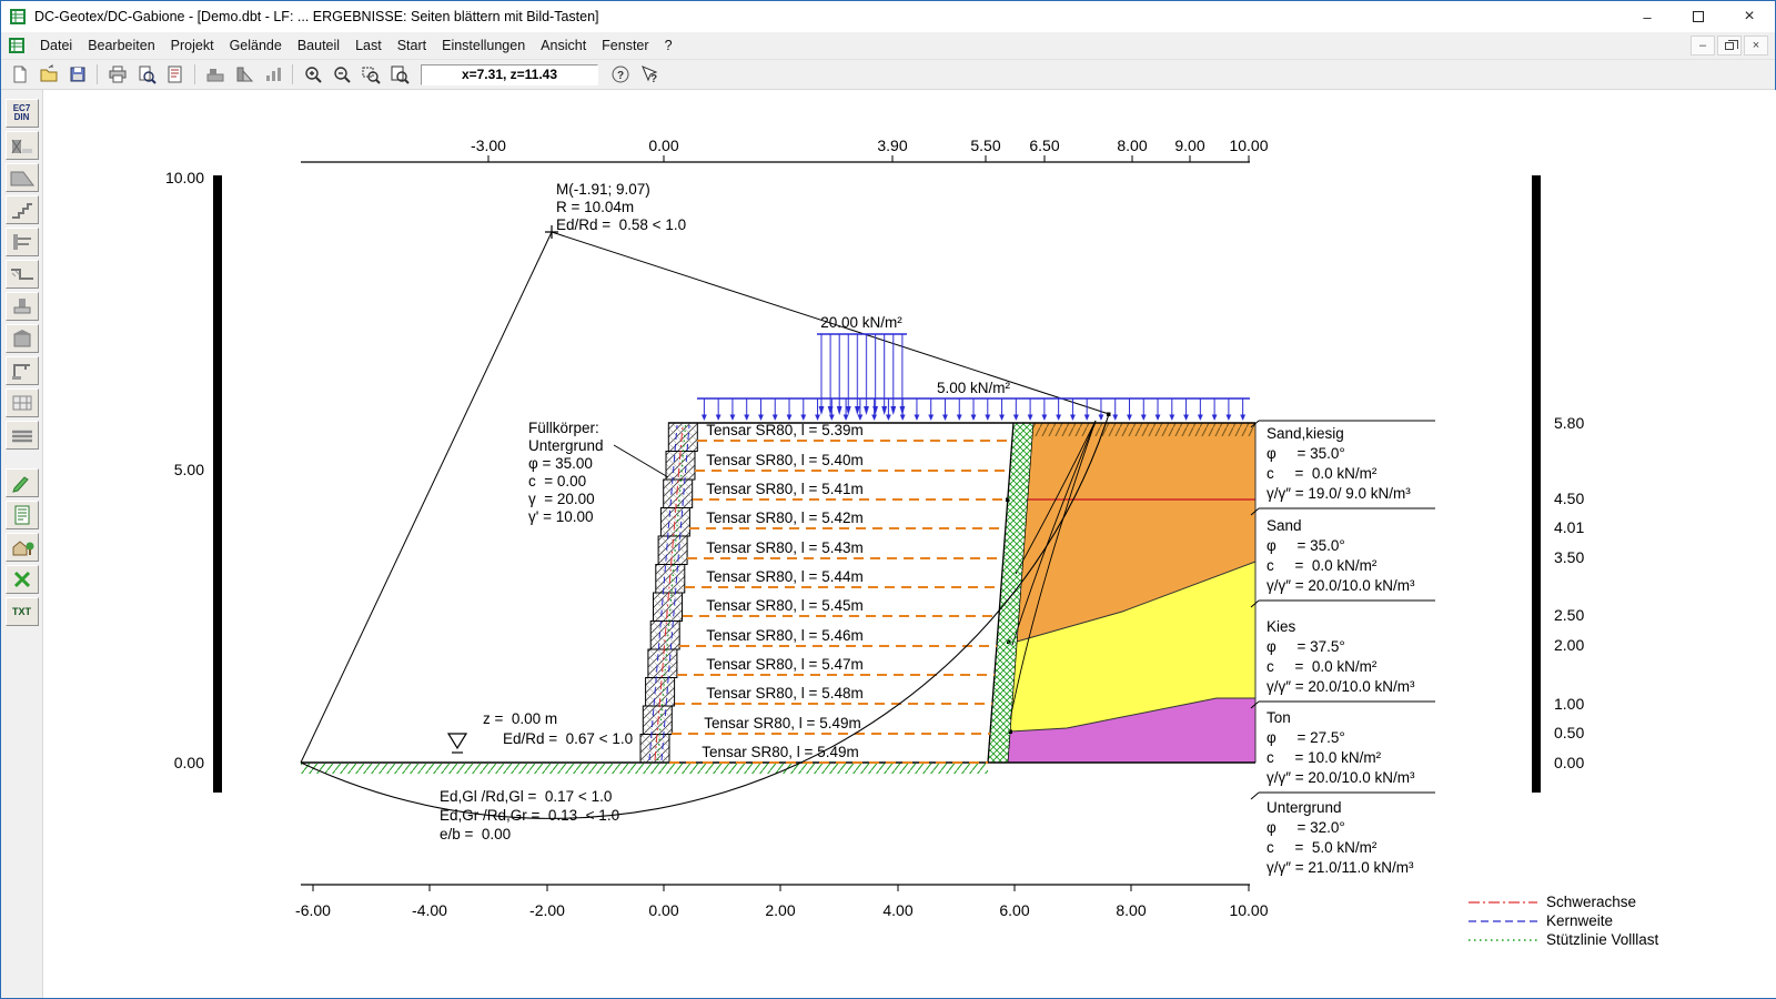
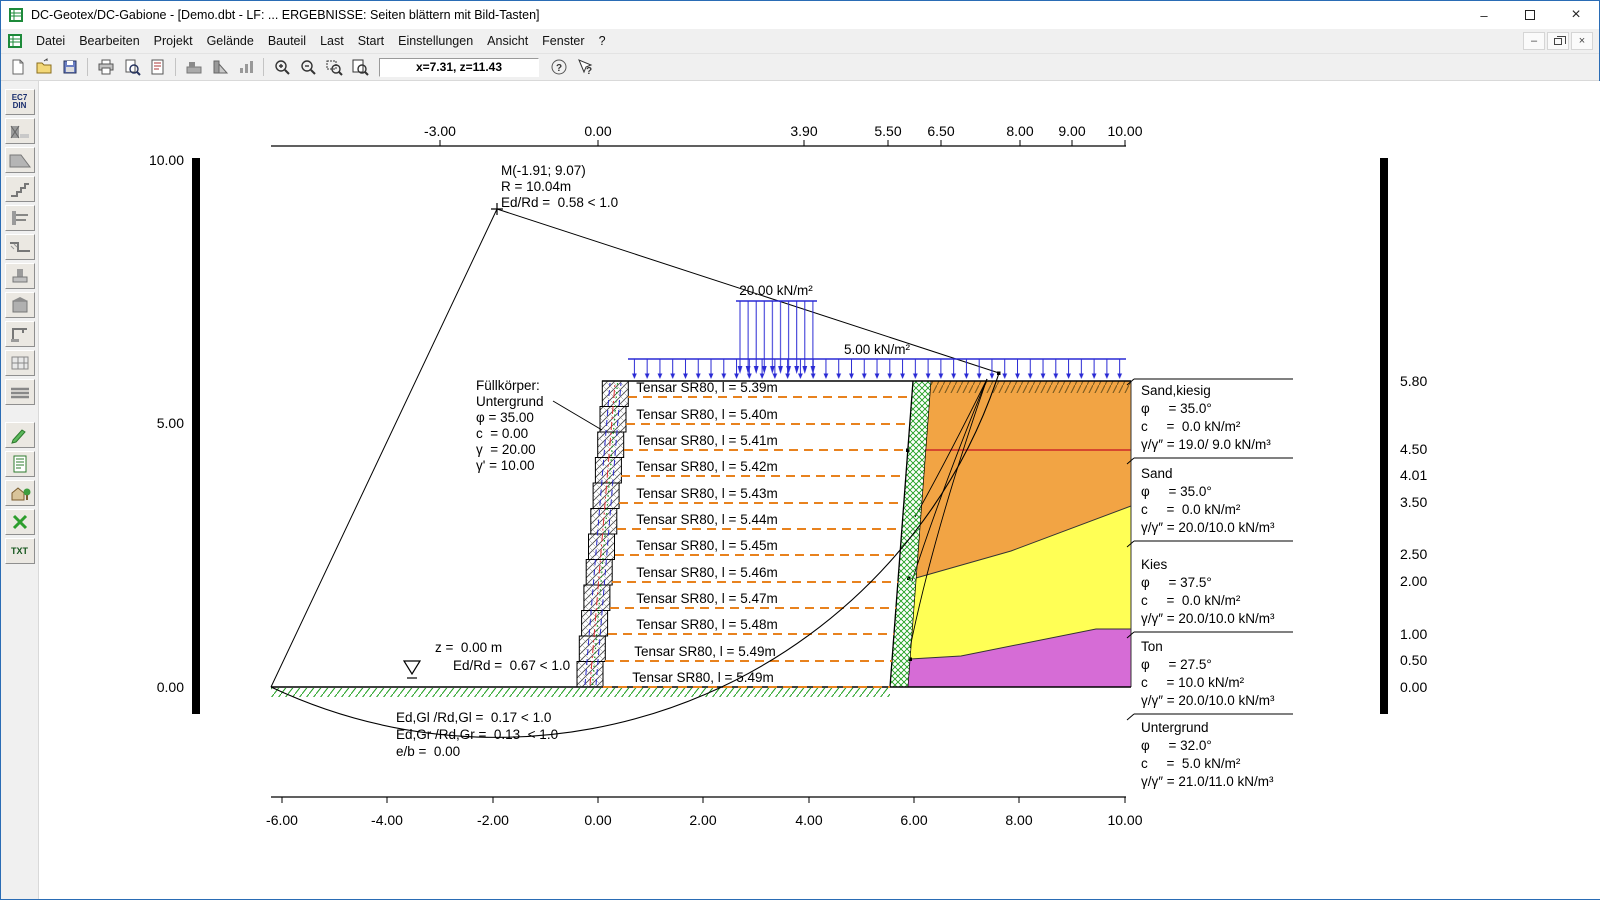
  DC-Geotex/DC-Gabione - [Demo.dbt - LF: ... ERGEBNISSE: Seiten blättern mit Bild-Tasten]
  –
  ×
  Datei
  Bearbeiten
  Projekt
  Gelände
  Bauteil
  Last
  Start
  Einstellungen
  Ansicht
  Fenster
  ?
  –
  ×
  x=7.31, z=11.43
  ?
  ?
  EC7
  DIN
  TXT
  Tensar SR80, l = 5.39m
  Tensar SR80, l = 5.40m
  Tensar SR80, l = 5.41m
  Tensar SR80, l = 5.42m
  Tensar SR80, l = 5.43m
  Tensar SR80, l = 5.44m
  Tensar SR80, l = 5.45m
  Tensar SR80, l = 5.46m
  Tensar SR80, l = 5.47m
  Tensar SR80, l = 5.48m
  Tensar SR80, l = 5.49m
  Tensar SR80, l =.49m
  20.00 kN/m²
  5.00 kN/m²
  M(-1.91; 9.07)
  R = 10.04m
  Ed/Rd = 0.58 < 1.0
  Füllkörper:
  Untergrund
  φ = 35.00
  c = 0.00
  γ = 20.00
  γ' = 10.00
  z = 0.00 m
  Ed/Rd = 0.67 < 1.0
  Ed,Gl /Rd,Gl = 0.17 < 1.0
  Ed,Gr /Rd,Gr = 0.13 < 1.0
  e/b = 0.00
  -3.00
  0.00
  3.90
  5.50
  6.50
  8.00
  9.00
  10.00
  10.00
  5.00
  0.00
  5.80
  4.50
  4.01
  3.50
  2.50
  2.00
  1.00
  0.50
  0.00
  -6.00
  -4.00
  -2.00
  0.00
  2.00
  4.00
  6.00
  8.00
  10.00
  Sand,kiesig
  φ = 35.0°
  c = 0.0 kN/m²
  γ/γ″ = 19.0/ 9.0 kN/m³
  Sand
  φ = 35.0°
  c = 0.0 kN/m²
  γ/γ″ = 20.0/10.0 kN/m³
  Kies
  φ = 37.5°
  c = 0.0 kN/m²
  γ/γ″ = 20.0/10.0 kN/m³
  Ton
  φ = 27.5°
  c = 10.0 kN/m²
  γ/γ″ = 20.0/10.0 kN/m³
  Untergrund
  φ = 32.0°
  c = 5.0 kN/m²
  γ/γ″ = 21.0/11.0 kN/m³
- Schwerachse
- Kernweite
- Stützlinie Volllast
